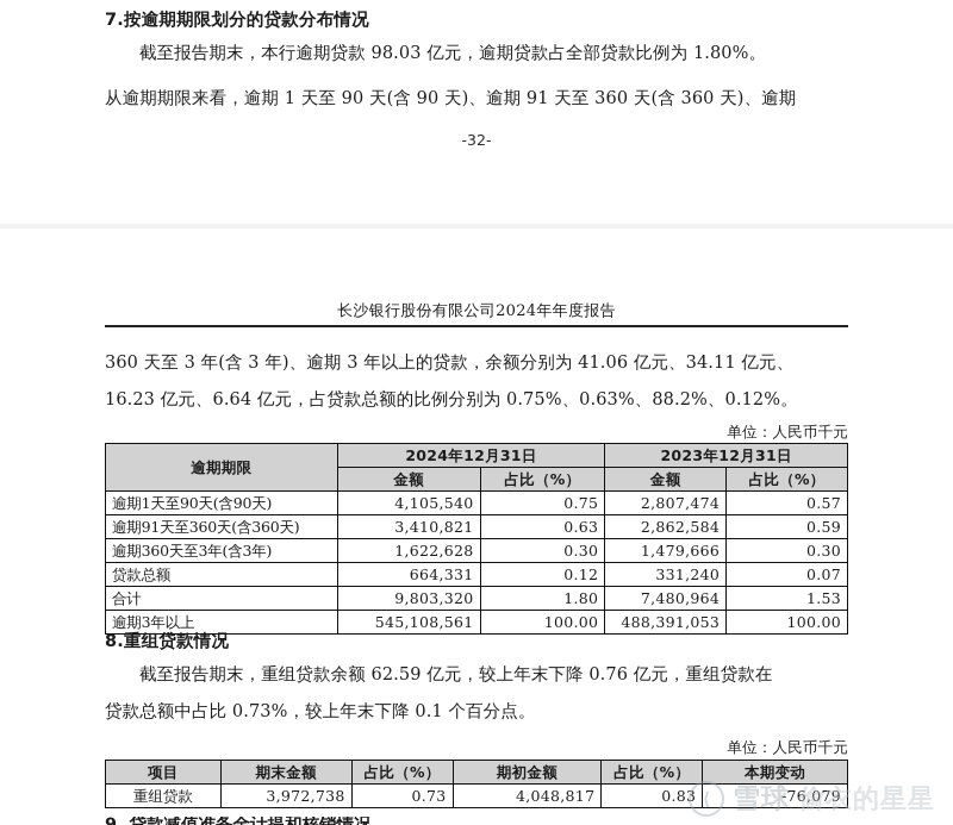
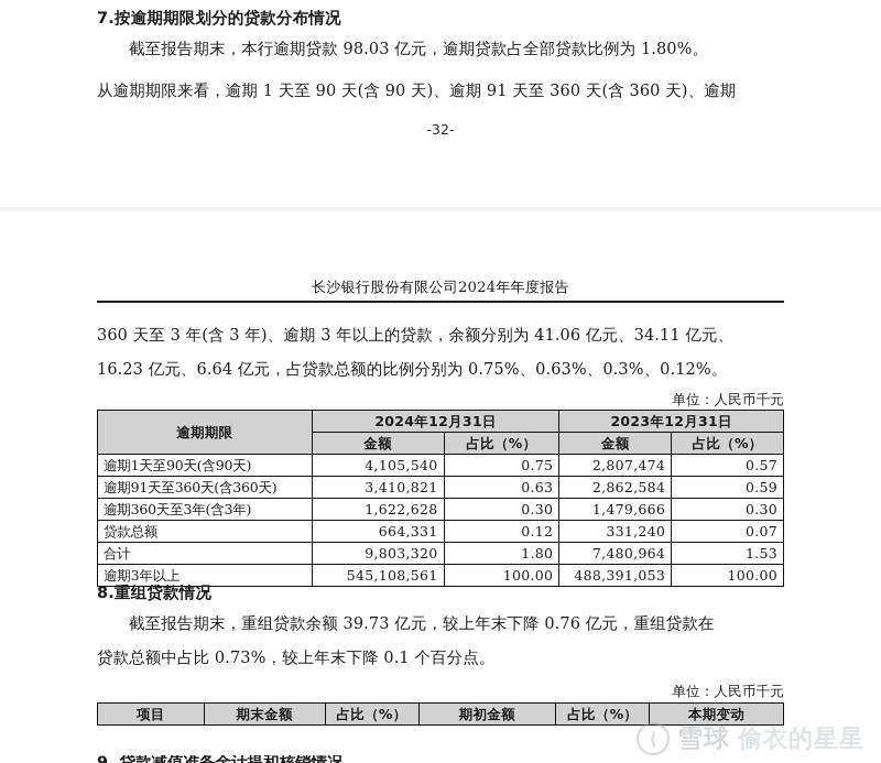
  7.按逾期期限划分的贷款分布情况
  截至报告期末，本行逾期贷款 98.03 亿元，逾期贷款占全部贷款比例为 1.80%。
  从逾期期限来看，逾期 1 天至 90 天(含 90 天)、逾期 91 天至 360 天(含 360 天)、逾期
  -32-
  长沙银行股份有限公司2024年年度报告
  360 天至 3 年(含 3 年)、逾期 3 年以上的贷款，余额分别为 41.06 亿元、34.11 亿元、
- 16.23 亿元、6.64 亿元，占贷款总额的比例分别为 0.75%、0.63%、88.2%、0.12%。
+ 16.23 亿元、6.64 亿元，占贷款总额的比例分别为 0.75%、0.63%、0.3%、0.12%。
  单位：人民币千元
  逾期期限	2024年12月31日	2023年12月31日
  金额	占比（%）	金额	占比（%）
  逾期1天至90天(含90天)	4,105,540	0.75	2,807,474	0.57
  逾期91天至360天(含360天)	3,410,821	0.63	2,862,584	0.59
  逾期360天至3年(含3年)	1,622,628	0.30	1,479,666	0.30
  贷款总额	664,331	0.12	331,240	0.07
  合计	9,803,320	1.80	7,480,964	1.53
  逾期3年以上	545,108,561	100.00	488,391,053	100.00
  8.重组贷款情况
- 截至报告期末，重组贷款余额 62.59 亿元，较上年末下降 0.76 亿元，重组贷款在
+ 截至报告期末，重组贷款余额 39.73 亿元，较上年末下降 0.76 亿元，重组贷款在
  贷款总额中占比 0.73%，较上年末下降 0.1 个百分点。
  单位：人民币千元
  项目	期末金额	占比（%）	期初金额	占比（%）	本期变动
- 重组贷款	3,972,738	0.73	4,048,817	0.83	-76,079
  ⟨
  雪球
  偷衣的星星
